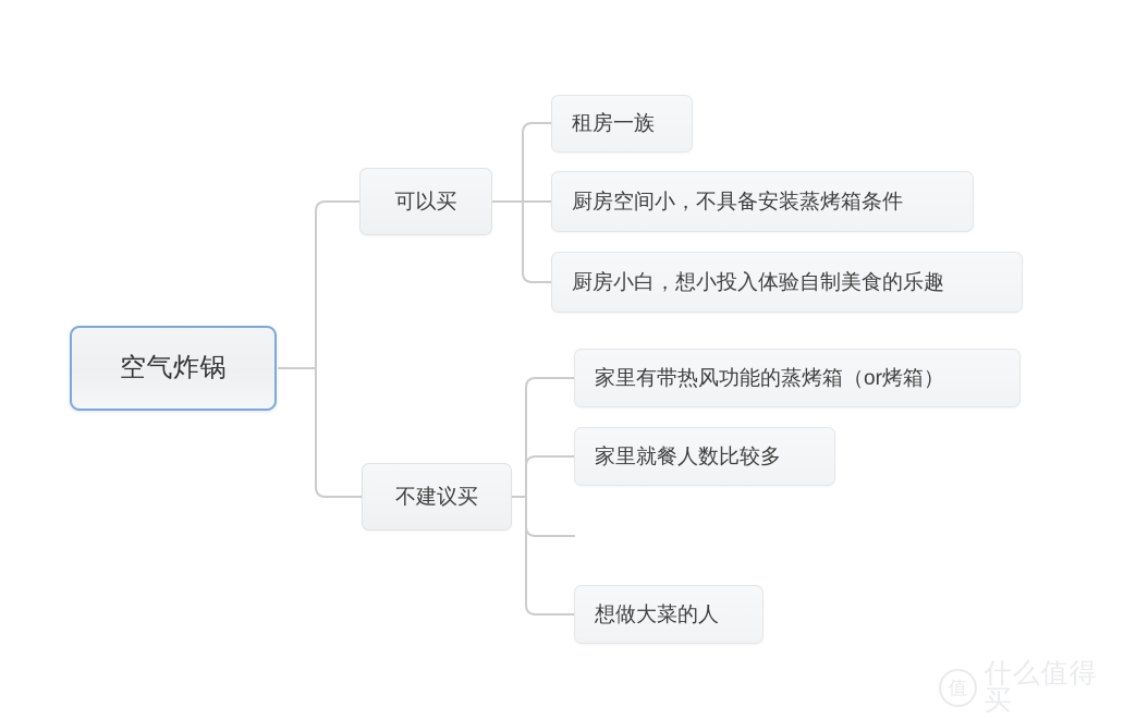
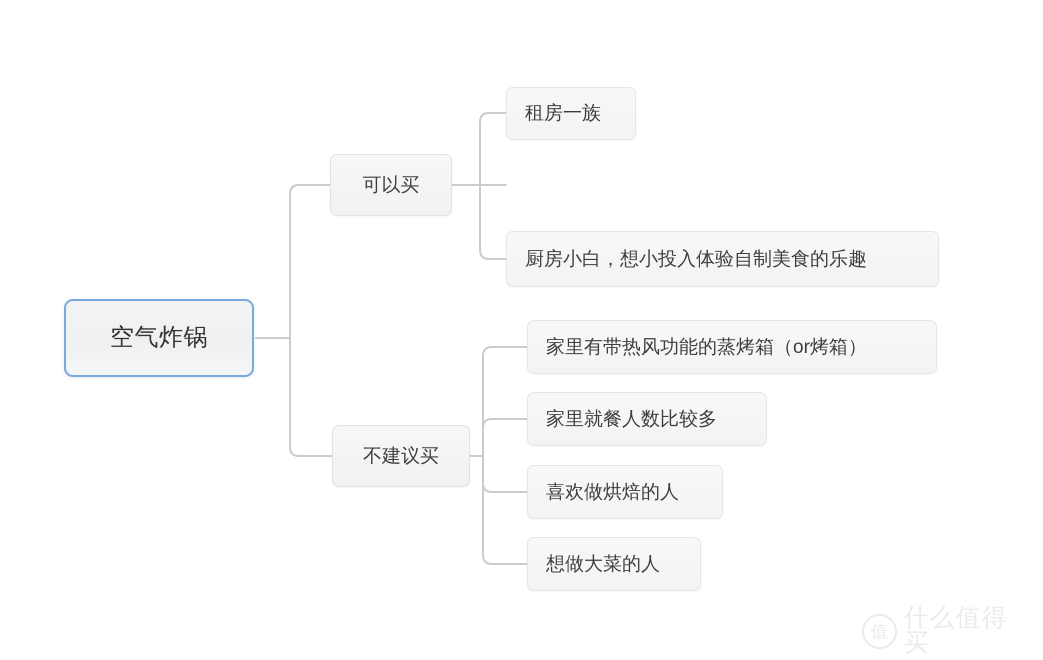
  空气炸锅
  可以买
  租房一族
- 厨房空间小，不具备安装蒸烤箱条件
  厨房小白，想小投入体验自制美食的乐趣
  不建议买
  家里有带热风功能的蒸烤箱（or烤箱）
  家里就餐人数比较多
+ 喜欢做烘焙的人
  想做大菜的人
